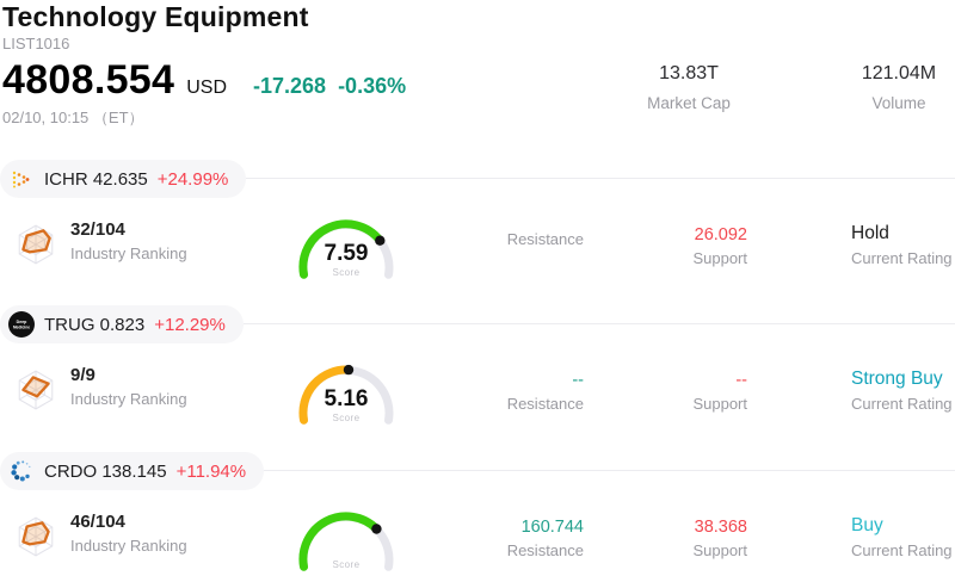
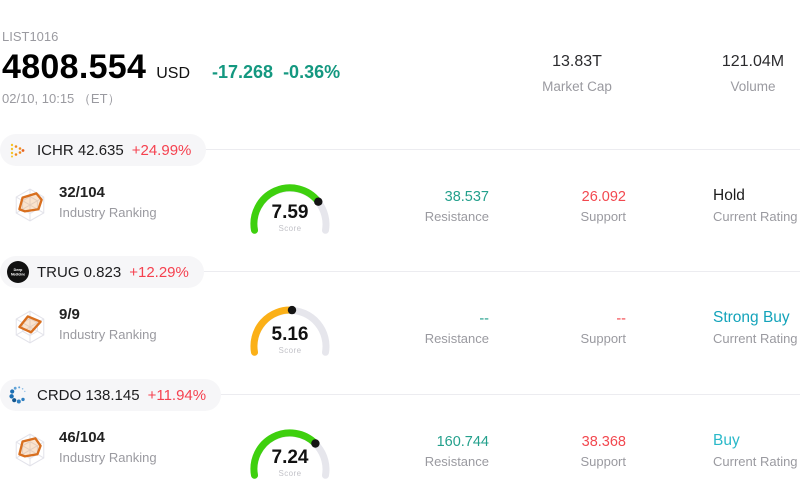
- Technology Equipment
  LIST1016
  4808.554
  USD
  -17.268
  -0.36%
  02/10, 10:15 （ET）
  13.83T
  Market Cap
  121.04M
  Volume
  ICHR 42.635
  +24.99%
  32/104
  Industry Ranking
  7.59
  Score
+ 38.537
  Resistance
  26.092
  Support
  Hold
  Current Rating
  TRUG 0.823
  +12.29%
  9/9
  Industry Ranking
  5.16
  Score
  --
  Resistance
  --
  Support
  Strong Buy
  Current Rating
  CRDO 138.145
  +11.94%
  46/104
  Industry Ranking
+ 7.24
  Score
  160.744
  Resistance
  38.368
  Support
  Buy
  Current Rating
